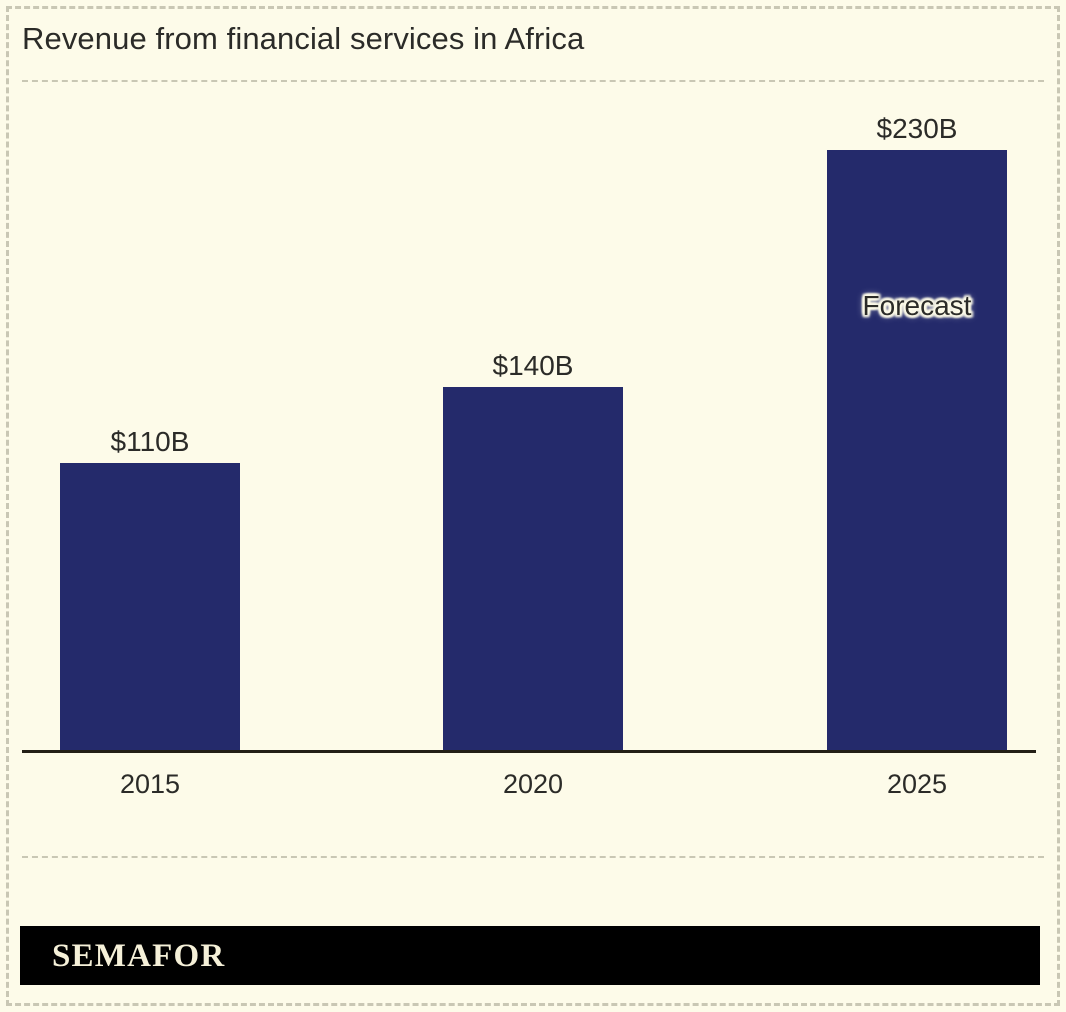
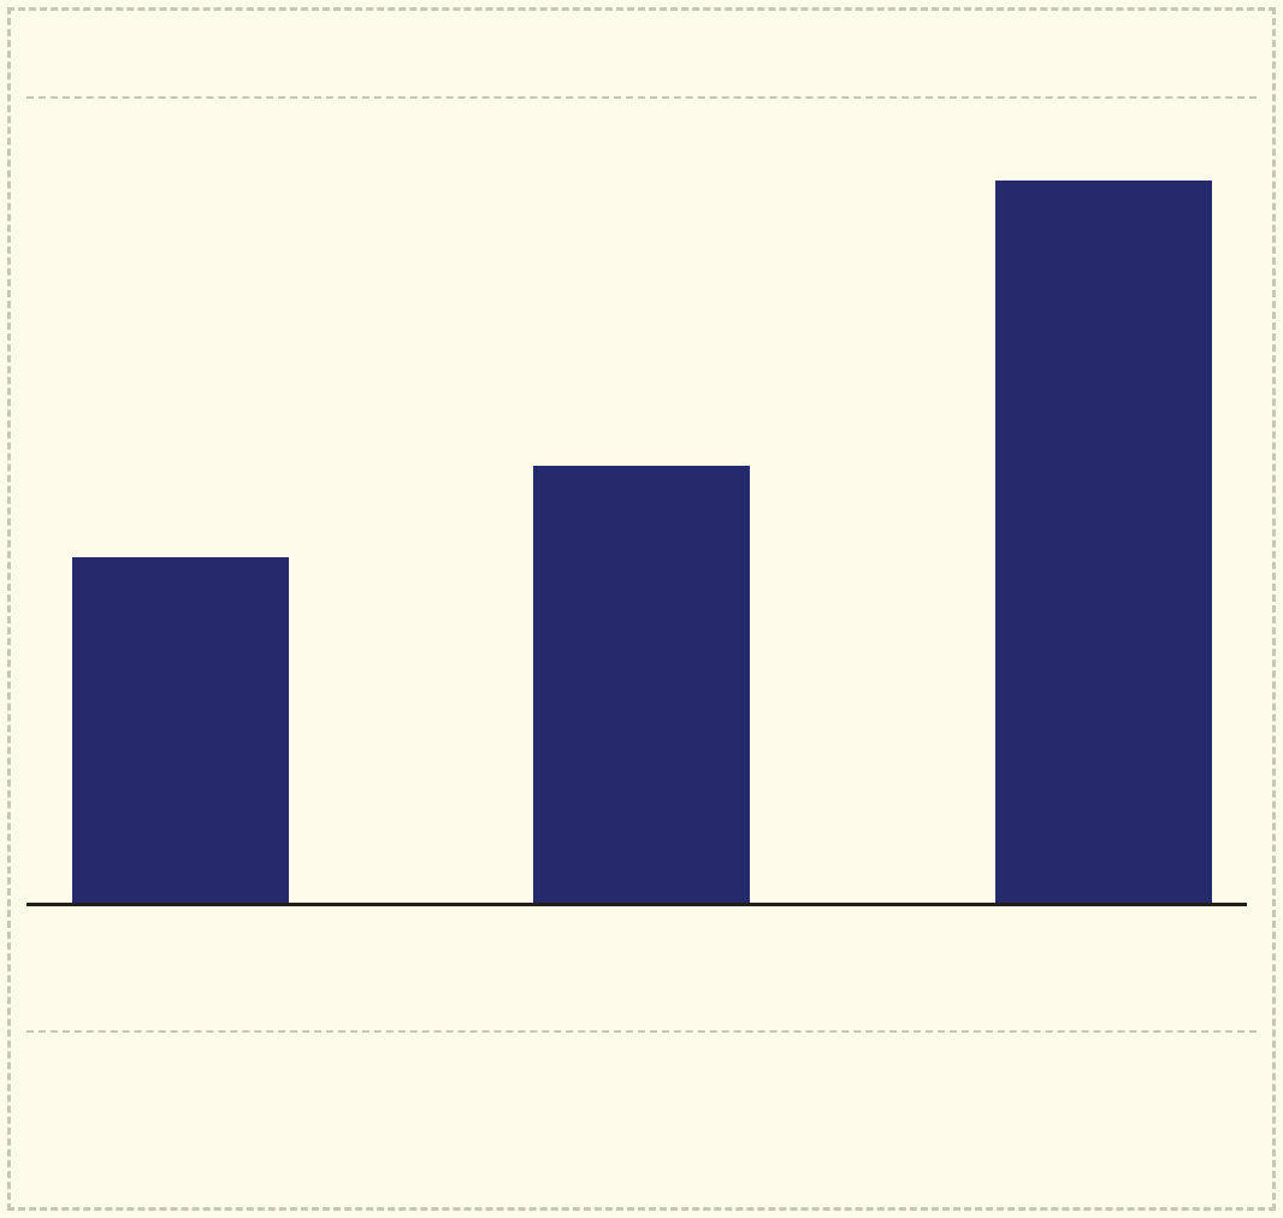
- Revenue from financial services in Africa
- $110B
- 2015
- $140B
- 2020
- $230B
- Forecast
- 2025
- SEMAFOR
